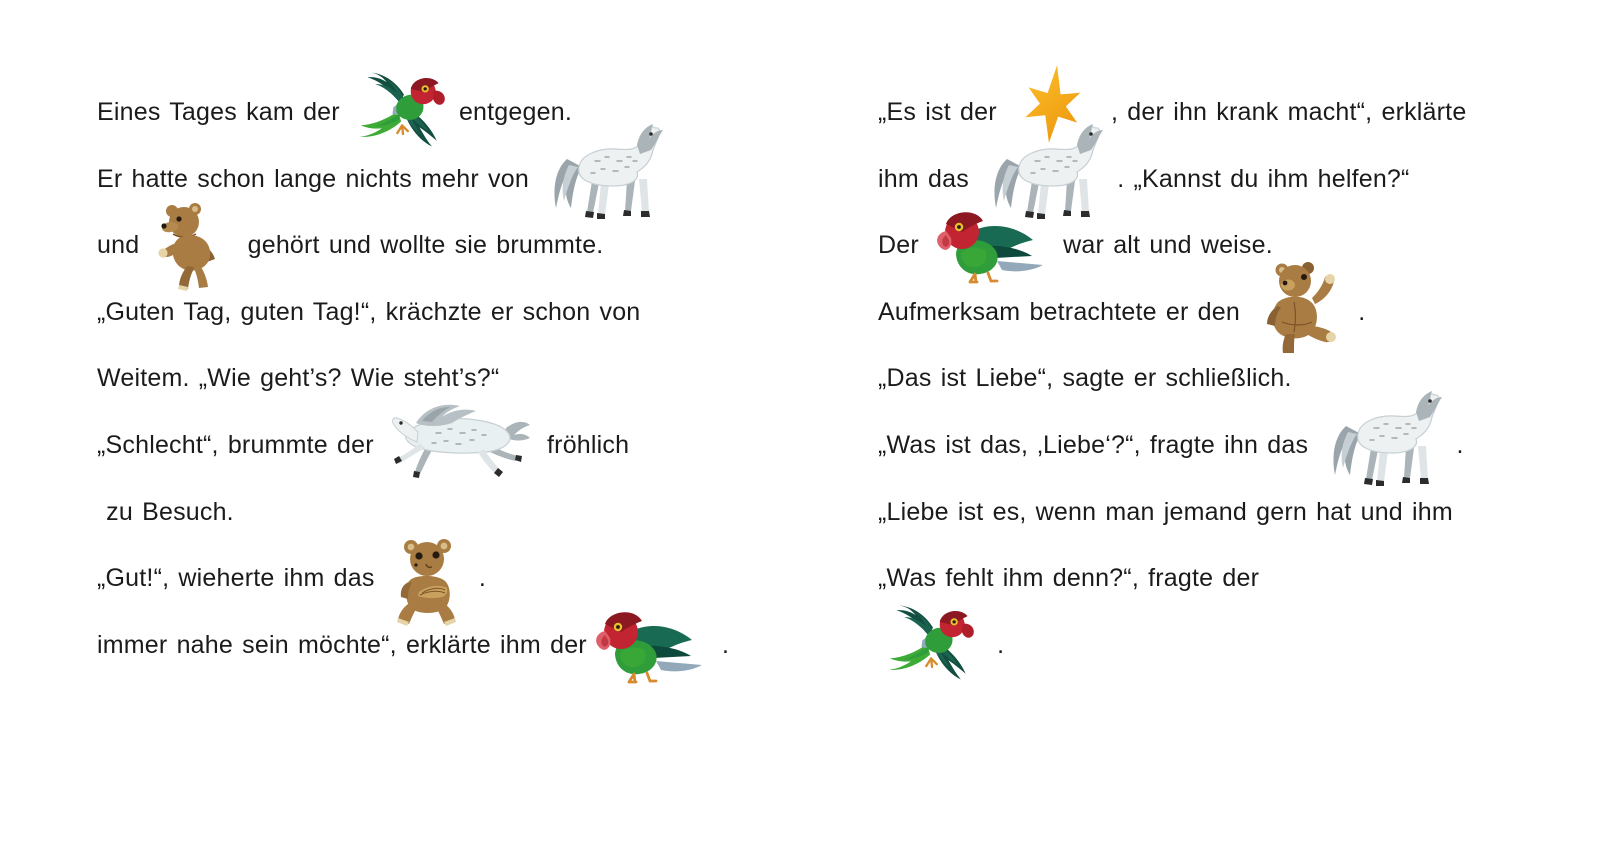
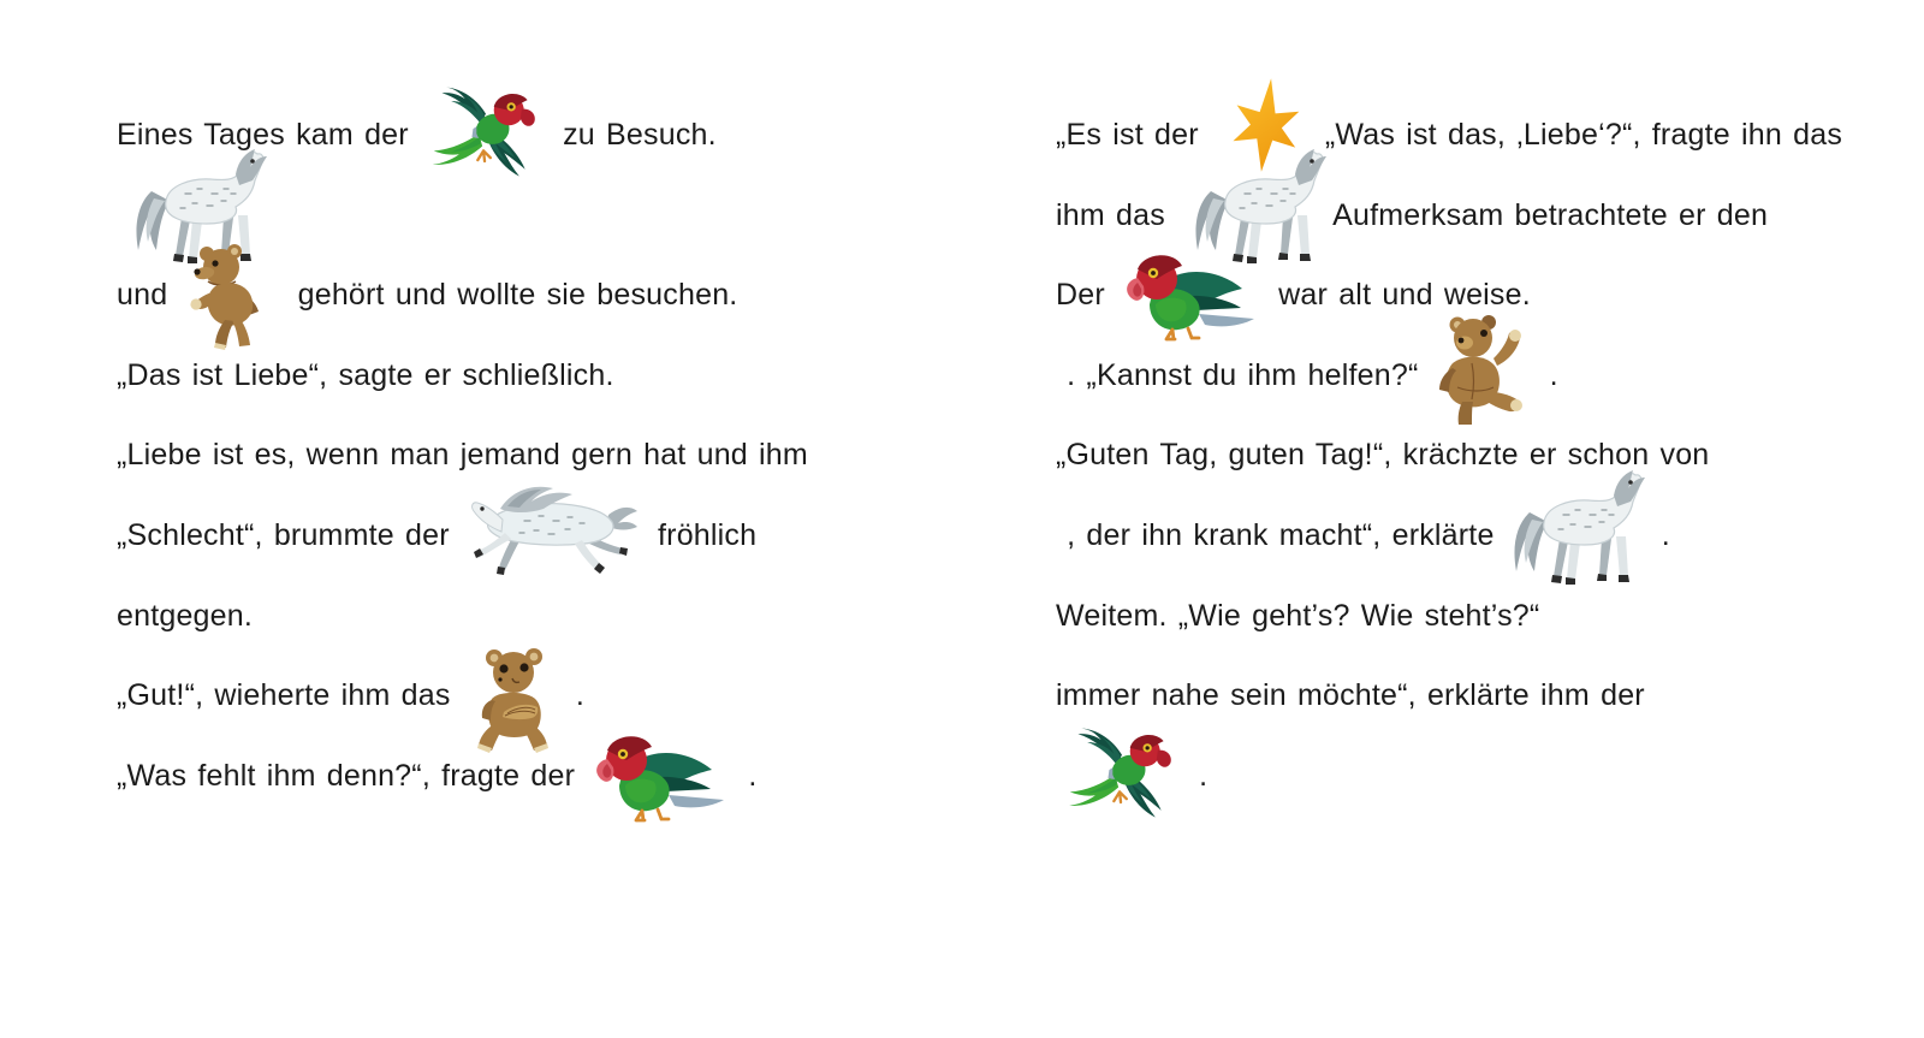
- Eines Tages kam der entgegen.
+ Eines Tages kam der zu Besuch.
- Er hatte schon lange nichts mehr von
- und gehört und wollte sie brummte.
+ und gehört und wollte sie besuchen.
- „Guten Tag, guten Tag!“, krächzte er schon von
+ „Das ist Liebe“, sagte er schließlich.
- Weitem. „Wie geht’s? Wie steht’s?“
+ „Liebe ist es, wenn man jemand gern hat und ihm
  „Schlecht“, brummte der fröhlich
- zu Besuch.
+ entgegen.
  „Gut!“, wieherte ihm das .
- immer nahe sein möchte“, erklärte ihm der .
+ „Was fehlt ihm denn?“, fragte der .
- „Es ist der , der ihn krank macht“, erklärte
+ „Es ist der „Was ist das, ‚Liebe‘?“, fragte ihn das
- ihm das . „Kannst du ihm helfen?“
+ ihm das Aufmerksam betrachtete er den
  Der war alt und weise.
- Aufmerksam betrachtete er den .
+ . „Kannst du ihm helfen?“ .
- „Das ist Liebe“, sagte er schließlich.
+ „Guten Tag, guten Tag!“, krächzte er schon von
- „Was ist das, ‚Liebe‘?“, fragte ihn das .
+ , der ihn krank macht“, erklärte .
- „Liebe ist es, wenn man jemand gern hat und ihm
+ Weitem. „Wie geht’s? Wie steht’s?“
- „Was fehlt ihm denn?“, fragte der
+ immer nahe sein möchte“, erklärte ihm der
  .
